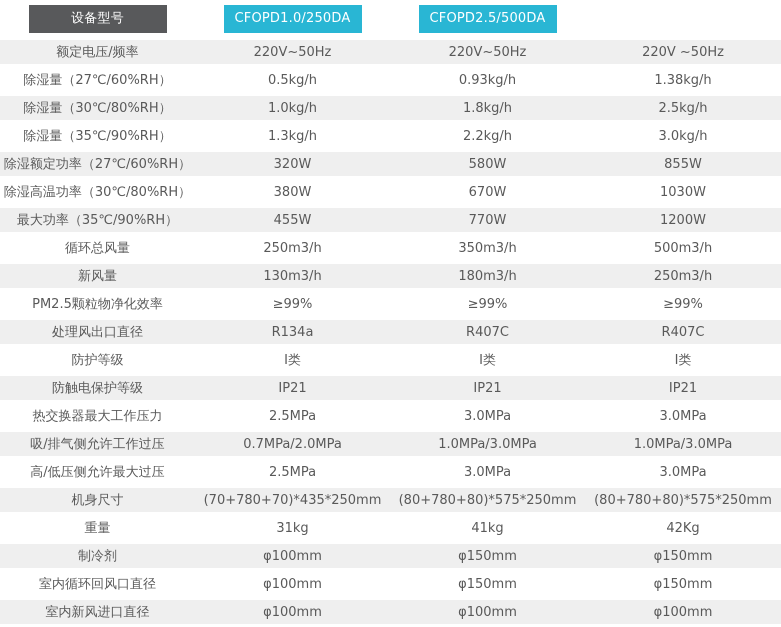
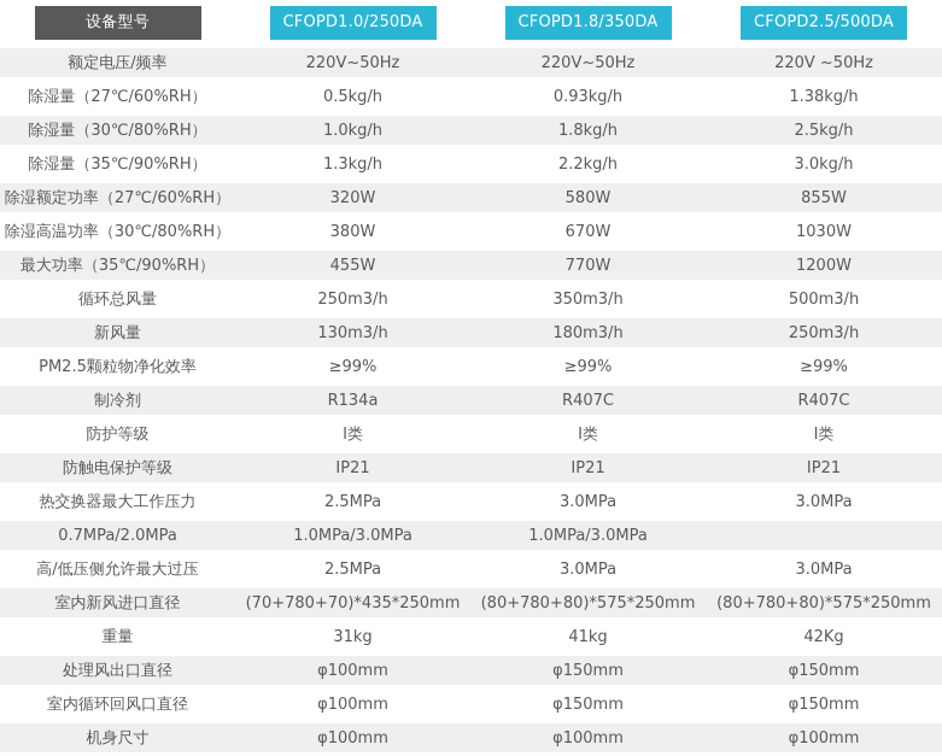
  设备型号
  CFOPD1.0/250DA
+ CFOPD1.8/350DA
  CFOPD2.5/500DA
  额定电压/频率
  220V~50Hz
  220V~50Hz
  220V ~50Hz
  除湿量（27℃/60%RH）
  0.5kg/h
  0.93kg/h
  1.38kg/h
  除湿量（30℃/80%RH）
  1.0kg/h
  1.8kg/h
  2.5kg/h
  除湿量（35℃/90%RH）
  1.3kg/h
  2.2kg/h
  3.0kg/h
  除湿额定功率（27℃/60%RH）
  320W
  580W
  855W
  除湿高温功率（30℃/80%RH）
  380W
  670W
  1030W
  最大功率（35℃/90%RH）
  455W
  770W
  1200W
  循环总风量
  250m3/h
  350m3/h
  500m3/h
  新风量
  130m3/h
  180m3/h
  250m3/h
  PM2.5颗粒物净化效率
  ≥99%
  ≥99%
  ≥99%
- 处理风出口直径
+ 制冷剂
  R134a
  R407C
  R407C
  防护等级
  I类
  I类
  I类
  防触电保护等级
  IP21
  IP21
  IP21
  热交换器最大工作压力
  2.5MPa
  3.0MPa
  3.0MPa
- 吸/排气侧允许工作过压
  0.7MPa/2.0MPa
  1.0MPa/3.0MPa
  1.0MPa/3.0MPa
  高/低压侧允许最大过压
  2.5MPa
  3.0MPa
  3.0MPa
- 机身尺寸
+ 室内新风进口直径
  (70+780+70)*435*250mm
  (80+780+80)*575*250mm
  (80+780+80)*575*250mm
  重量
  31kg
  41kg
  42Kg
- 制冷剂
+ 处理风出口直径
  φ100mm
  φ150mm
  φ150mm
  室内循环回风口直径
  φ100mm
  φ150mm
  φ150mm
- 室内新风进口直径
+ 机身尺寸
  φ100mm
  φ100mm
  φ100mm
